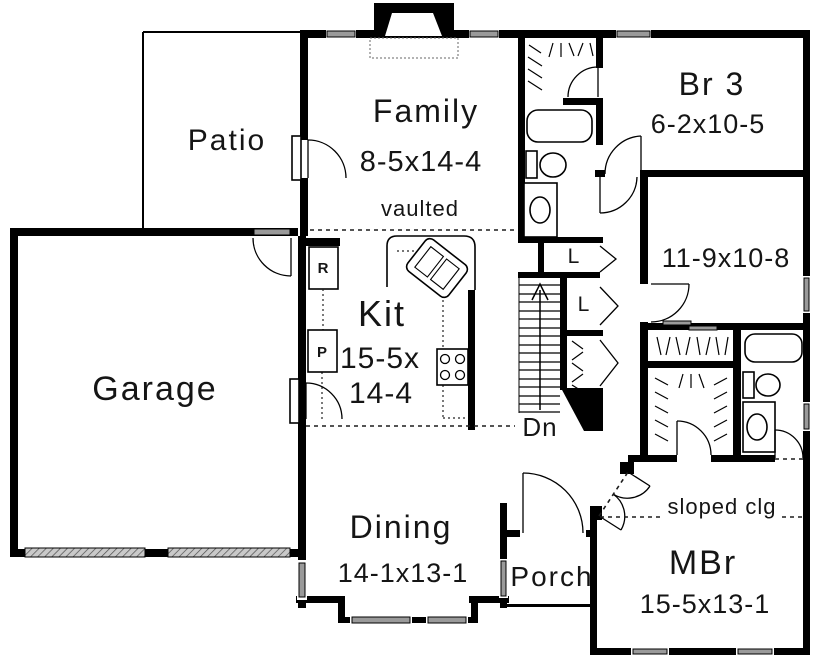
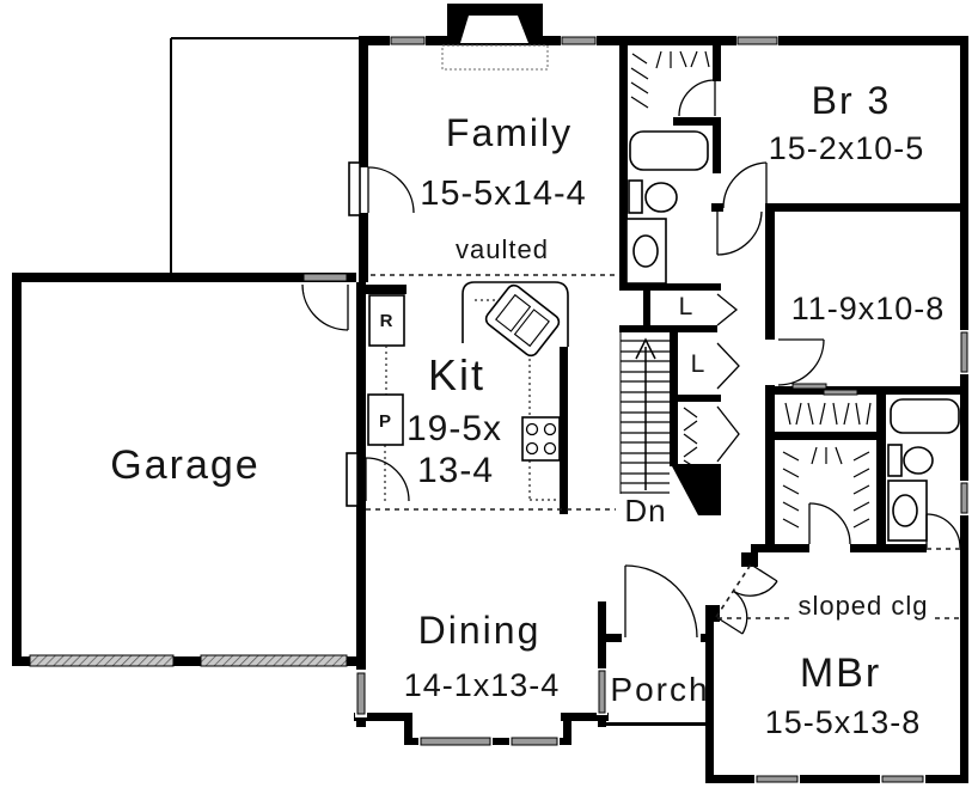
- Patio
  Family
- 8-5x14-4
+ 15-5x14-4
  vaulted
  Br 3
- 6-2x10-5
+ 15-2x10-5
  11-9x10-8
  Garage
  Kit
- 15-5x
+ 19-5x
- 14-4
+ 13-4
  Dining
- 14-1x13-1
+ 14-1x13-4
  Porch
  MBr
- 15-5x13-1
+ 15-5x13-8
  sloped clg
  Dn
  L
  L
  R
  P
